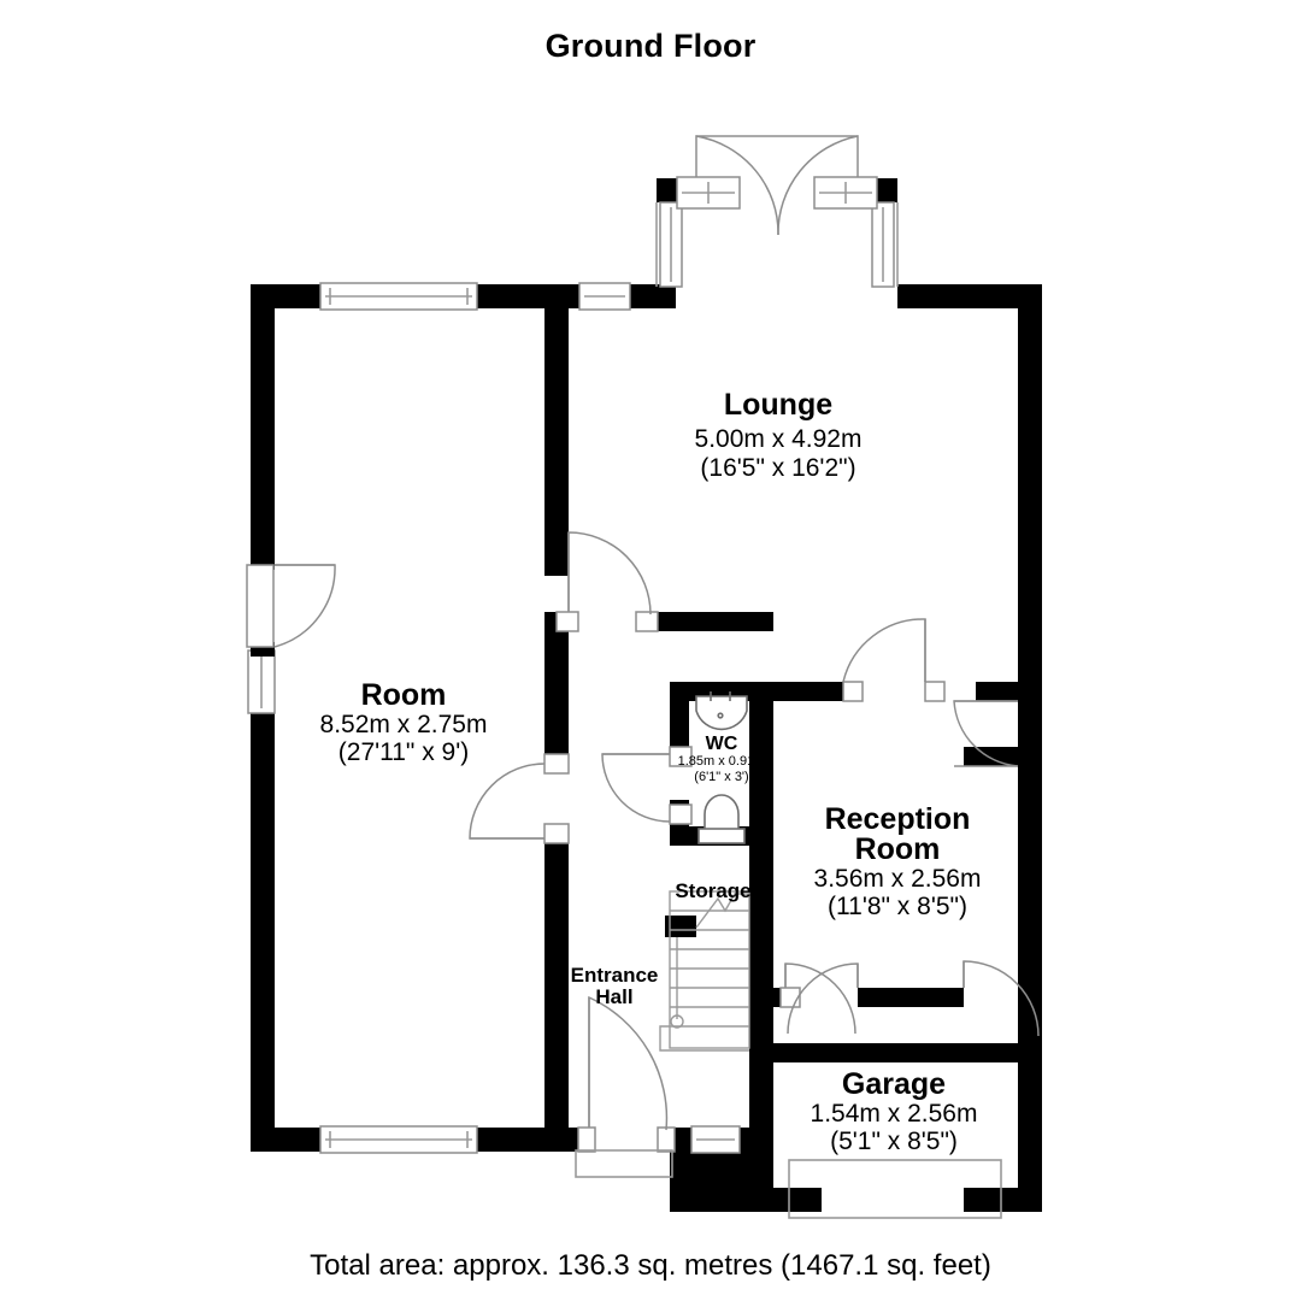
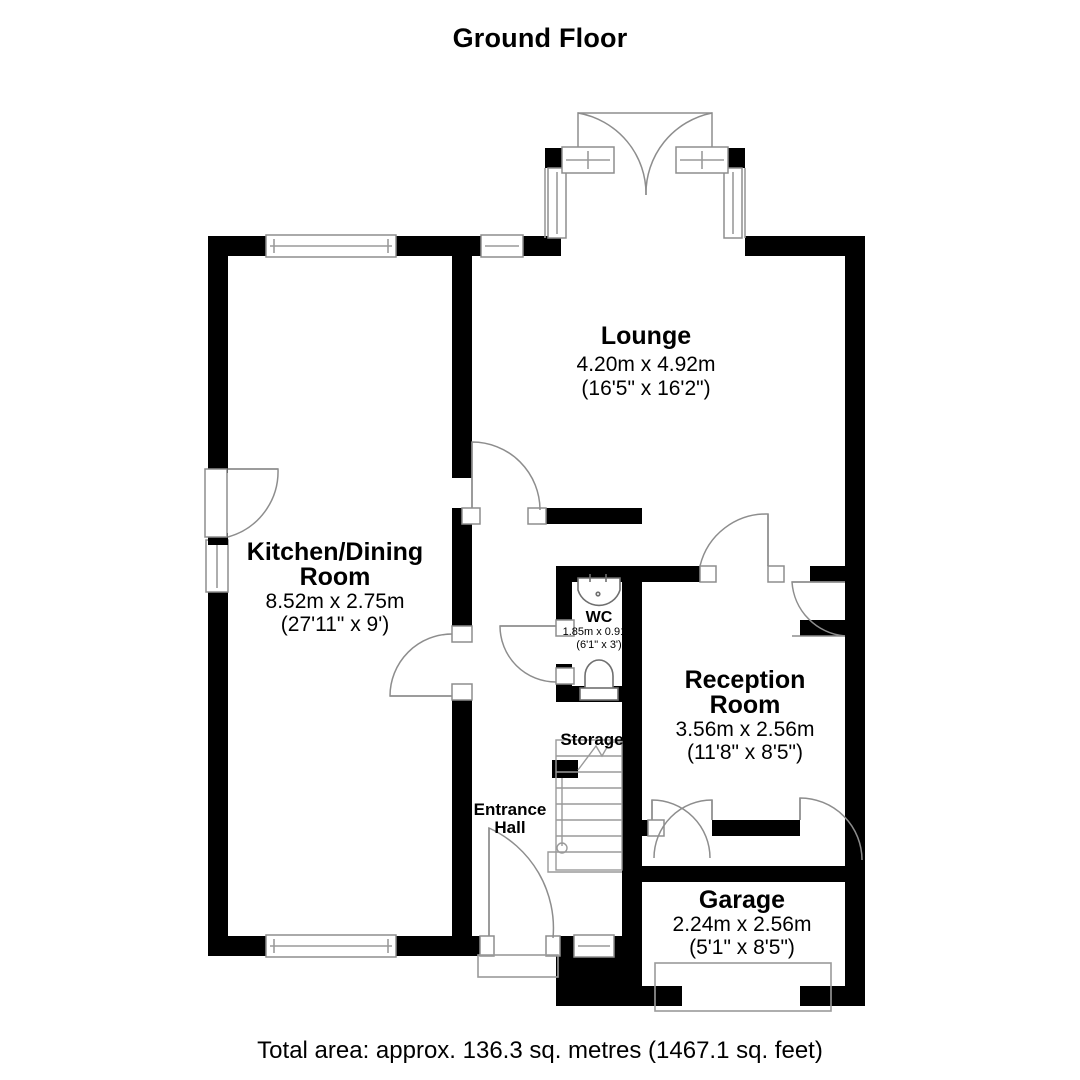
  Ground Floor
  Lounge
- 5.00m x 4.92m
+ 4.20m x 4.92m
  (16'5" x 16'2")
+ Kitchen/Dining
  Room
  8.52m x 2.75m
  (27'11" x 9')
  WC
  1.85m x 0.91m
  (6'1" x 3')
  Reception
  Room
  3.56m x 2.56m
  (11'8" x 8'5")
  Garage
- 1.54m x 2.56m
+ 2.24m x 2.56m
  (5'1" x 8'5")
  Entrance
  Hall
  Storage
  Total area: approx. 136.3 sq. metres (1467.1 sq. feet)
